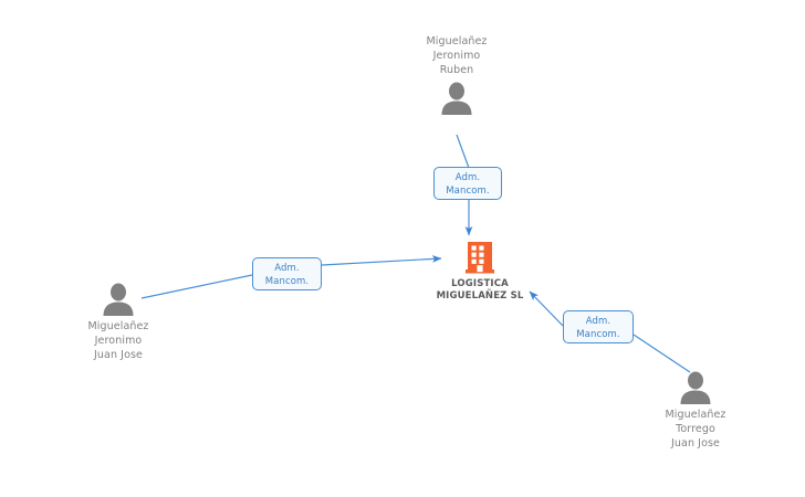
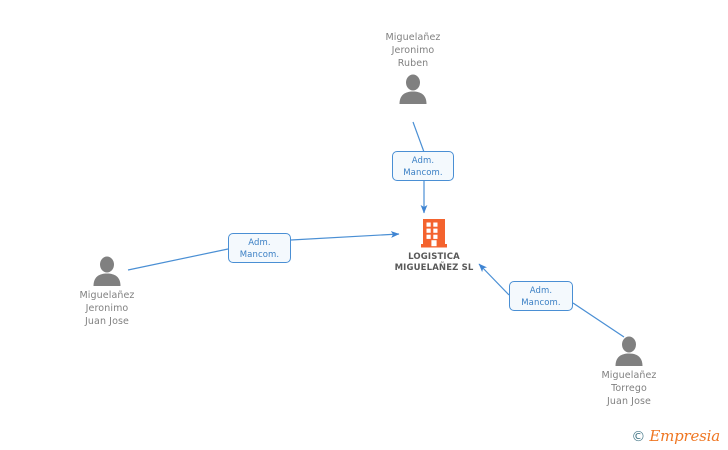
  Miguelañez
  Jeronimo
  Ruben
  Adm.
  Mancom.
  LOGISTICA
  MIGUELAÑEZ SL
  Adm.
  Mancom.
  Miguelañez
  Jeronimo
  Juan Jose
  Adm.
  Mancom.
  Miguelañez
  Torrego
  Juan Jose
+ ©
+ Empresia
